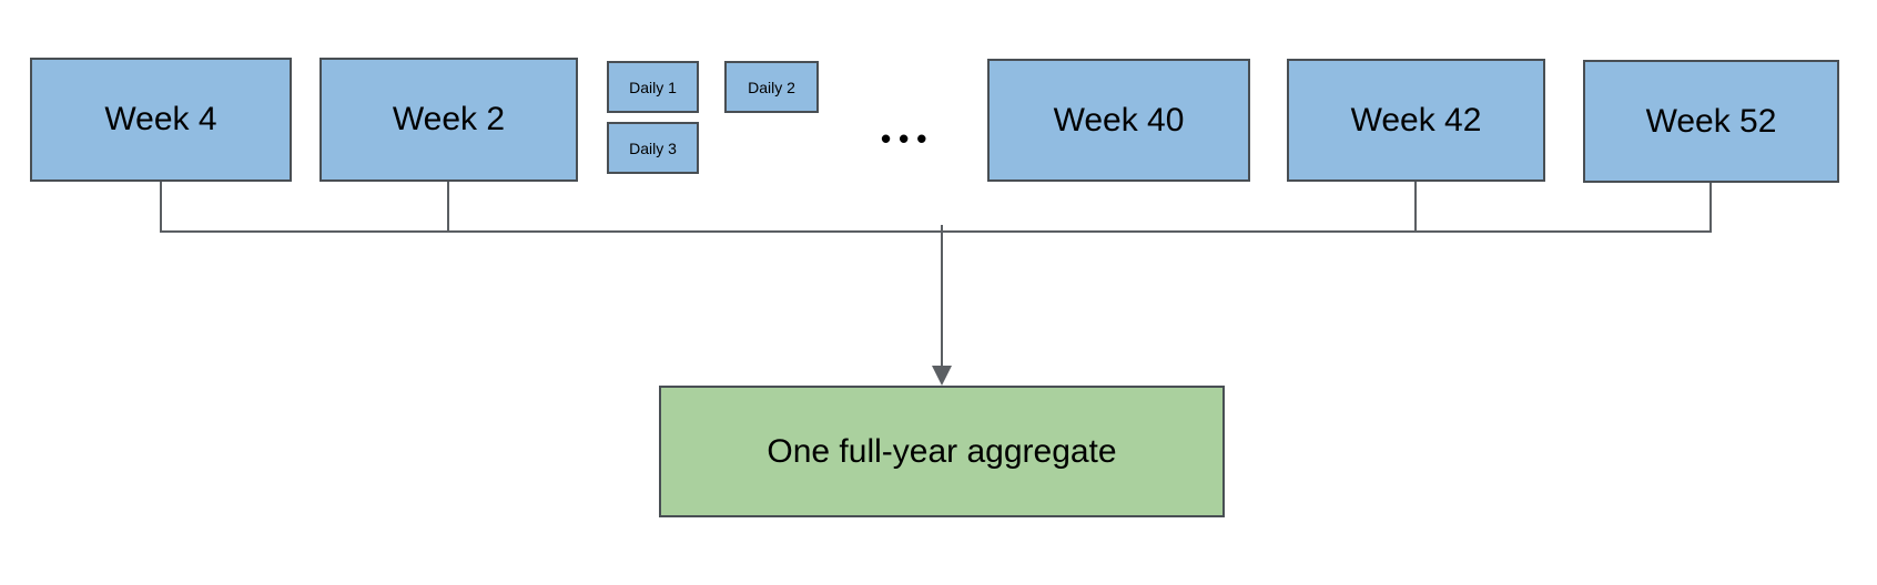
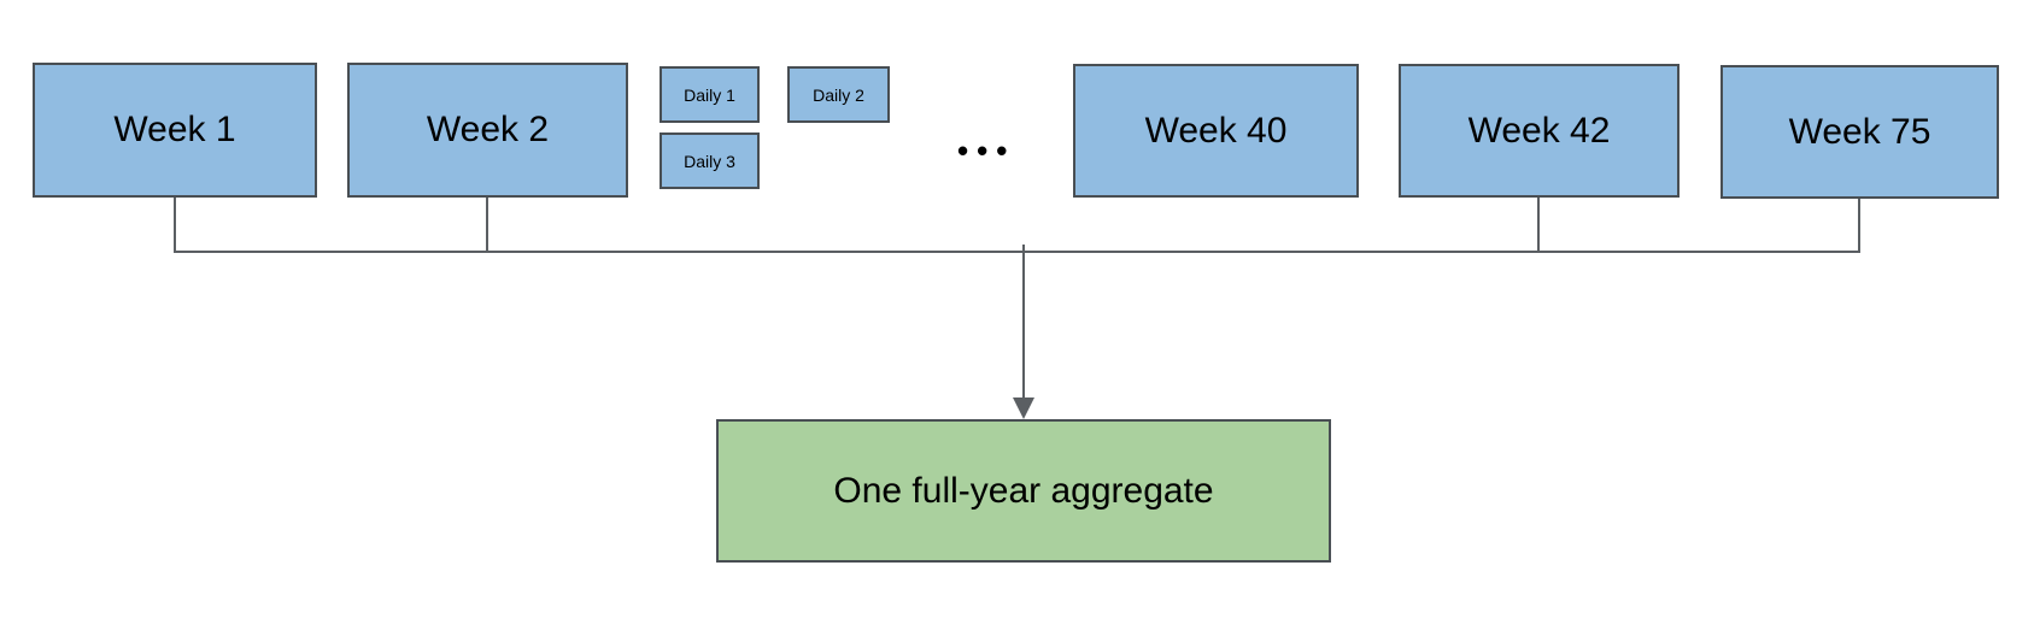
- Week 4
+ Week 1
  Week 2
  Daily 1
  Daily 2
  Daily 3
  •••
  Week 40
  Week 42
- Week 52
+ Week 75
  One full-year aggregate
